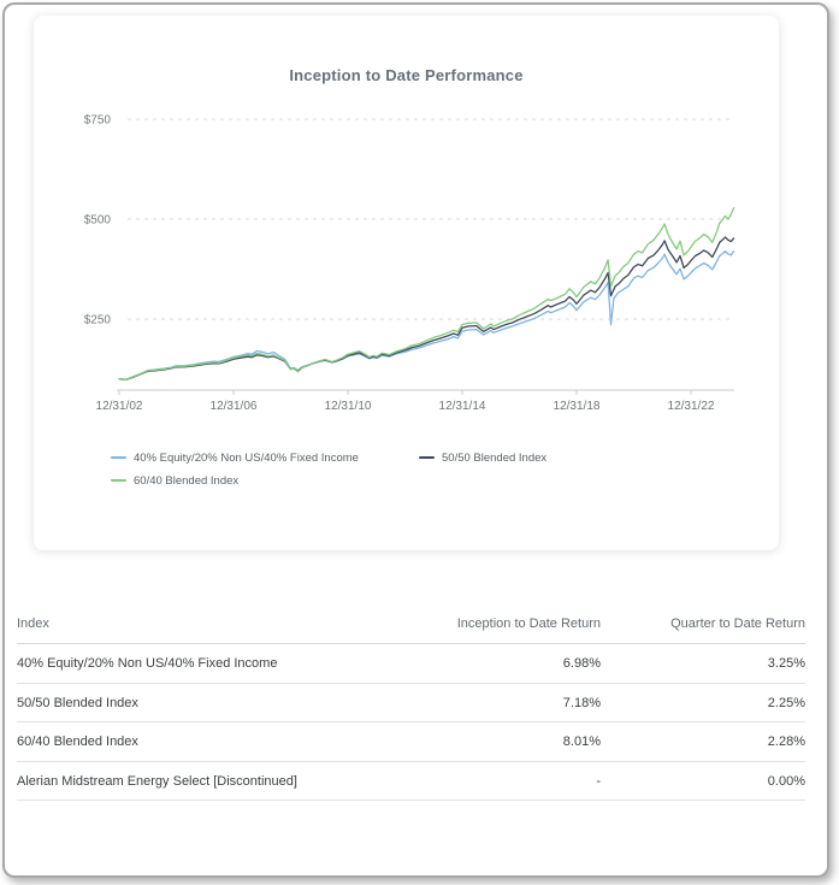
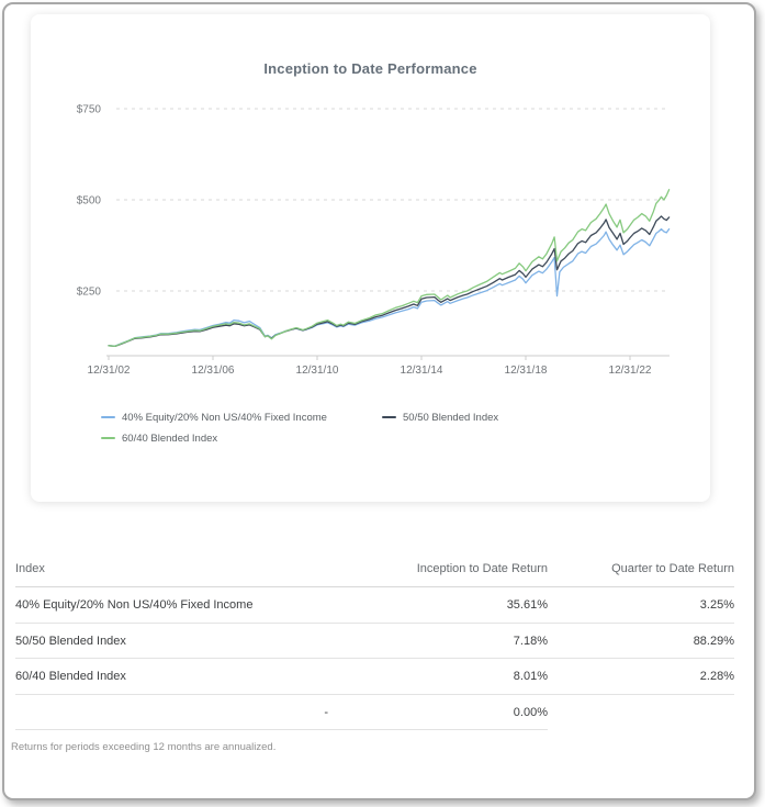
  Inception to Date Performance
  $750
  $500
  $250
  12/31/02
  12/31/06
  12/31/10
  12/31/14
  12/31/18
  12/31/22
  40% Equity/20% Non US/40% Fixed Income
  50/50 Blended Index
  60/40 Blended Index
  Index
  Inception to Date Return
  Quarter to Date Return
  40% Equity/20% Non US/40% Fixed Income
- 6.98%
+ 35.61%
  3.25%
  50/50 Blended Index
  7.18%
- 2.25%
+ 88.29%
  60/40 Blended Index
  8.01%
  2.28%
- Alerian Midstream Energy Select [Discontinued]
  -
  0.00%
+ Returns for periods exceeding 12 months are annualized.
